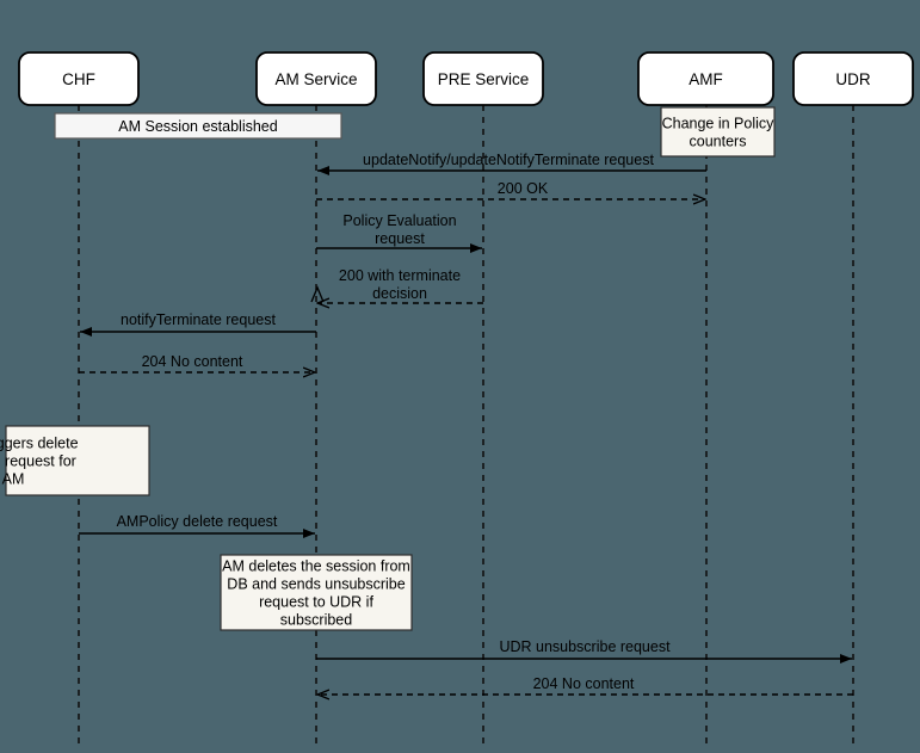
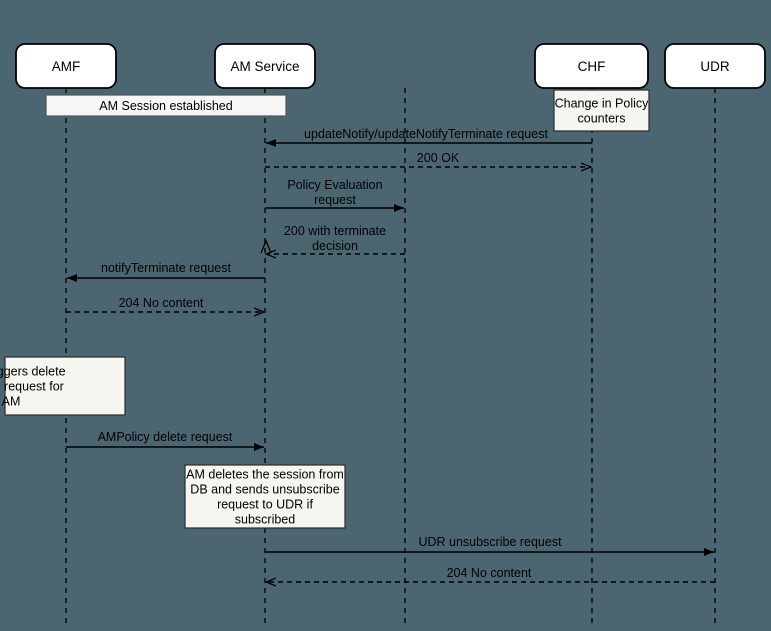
- CHF
+ AMF
  AM Service
- PRE Service
- AMF
+ CHF
  UDR
  updateNotify/updateNotifyTerminate request
  200 OK
  Policy Evaluation
  request
  200 with terminate
  decision
  notifyTerminate request
  204 No content
  AMPolicy delete request
  UDR unsubscribe request
  204 No content
  AM Session established
  Change in Policy
  counters
  AM
  AM deletes the session from
  DB and sends unsubscribe
  request to UDR if
  subscribed
